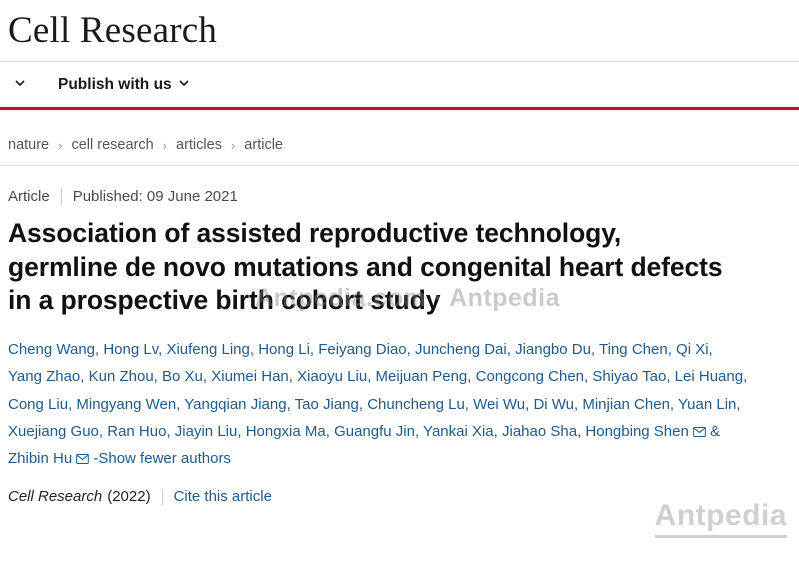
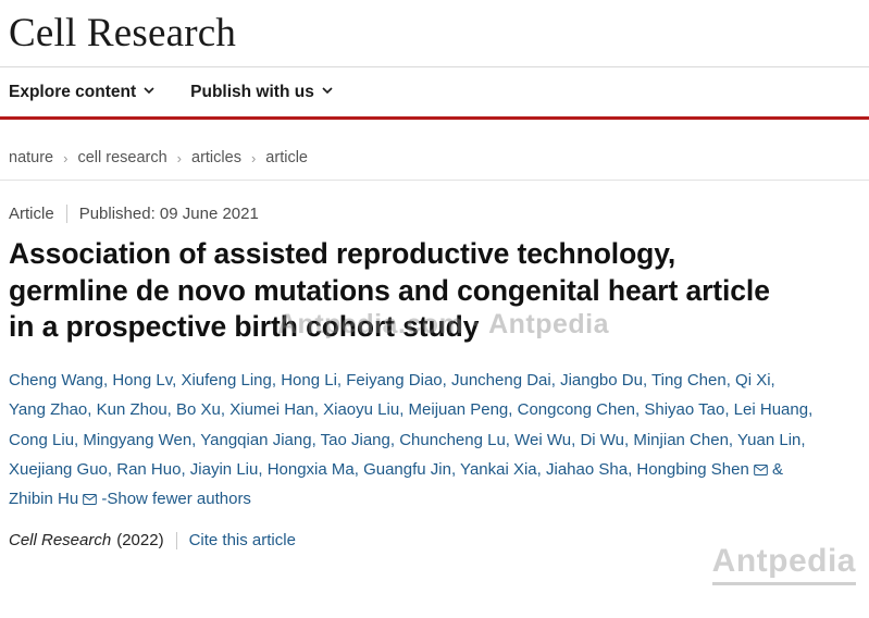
  Cell Research
+ Explore content
  Publish with us
  nature
  ›
  cell research
  ›
  articles
  ›
  article
  Article
  Published: 09 June 2021
- Association of assisted reproductive technology, germline de novo mutations and congenital heart defects in a prospective birth cohort study
+ Association of assisted reproductive technology, germline de novo mutations and congenital heart article in a prospective birth cohort study
  Cheng Wang, Hong Lv, Xiufeng Ling, Hong Li, Feiyang Diao, Juncheng Dai, Jiangbo Du, Ting Chen, Qi Xi, Yang Zhao, Kun Zhou, Bo Xu, Xiumei Han, Xiaoyu Liu, Meijuan Peng, Congcong Chen, Shiyao Tao, Lei Huang, Cong Liu, Mingyang Wen, Yangqian Jiang, Tao Jiang, Chuncheng Lu, Wei Wu, Di Wu, Minjian Chen, Yuan Lin, Xuejiang Guo, Ran Huo, Jiayin Liu, Hongxia Ma, Guangfu Jin, Yankai Xia, Jiahao Sha, Hongbing Shen & Zhibin Hu -Show fewer authors
  Cell Research
  (2022)
  Cite this article
  Antpedia.com · Antpedia
  Antpedia
